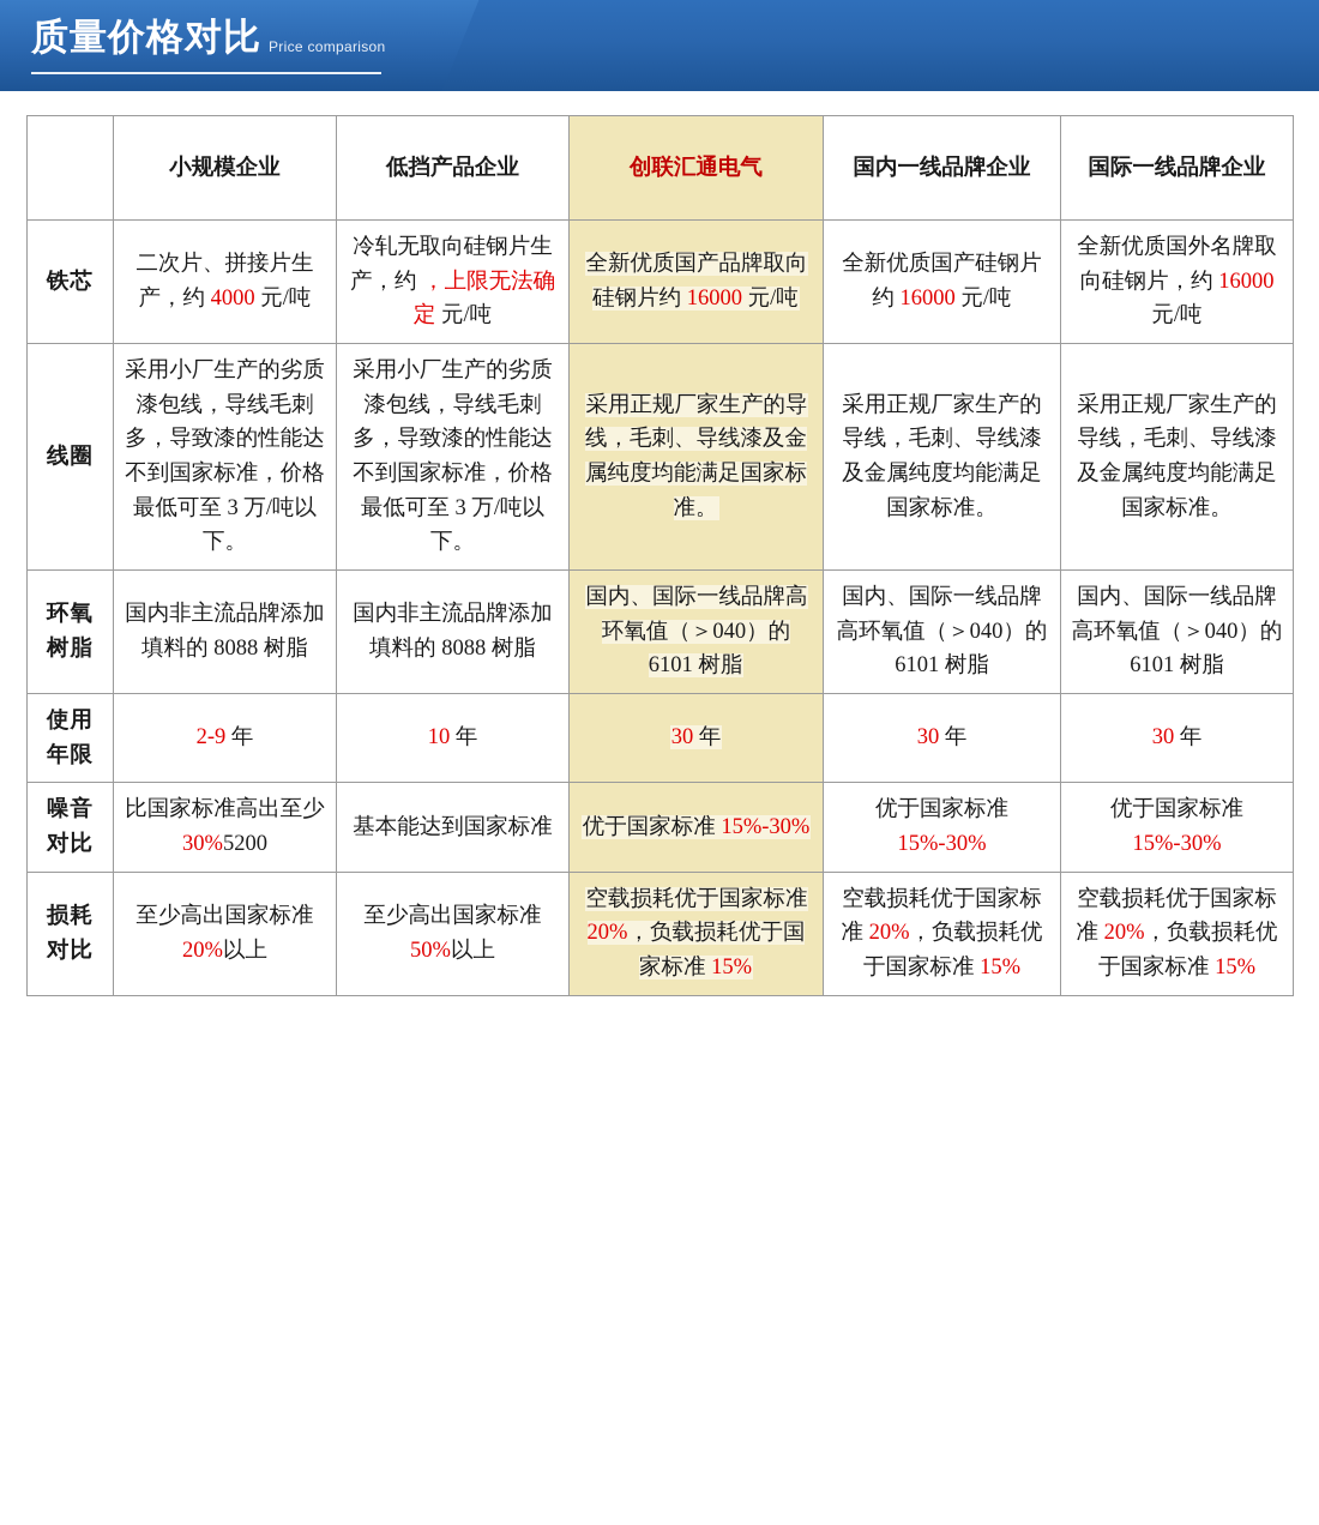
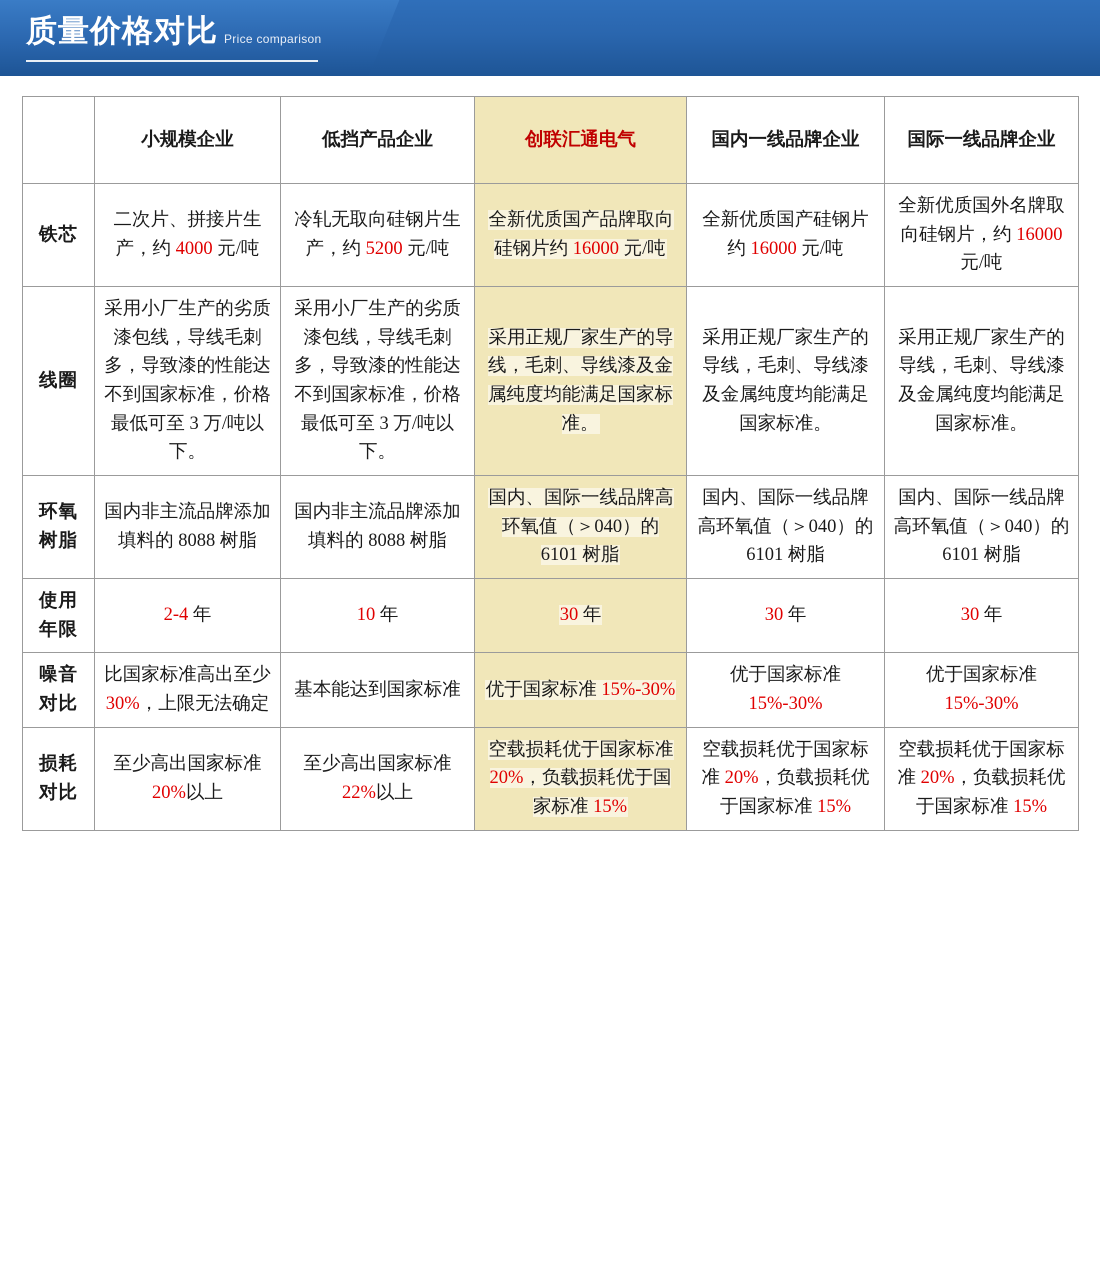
  质量价格对比
  Price comparison
  	小规模企业	低挡产品企业	创联汇通电气	国内一线品牌企业	国际一线品牌企业
- 铁芯	二次片、拼接片生产，约 4000 元/吨	冷轧无取向硅钢片生产，约 ，上限无法确定 元/吨	全新优质国产品牌取向硅钢片约 16000 元/吨	全新优质国产硅钢片约 16000 元/吨	全新优质国外名牌取向硅钢片，约 16000 元/吨
+ 铁芯	二次片、拼接片生产，约 4000 元/吨	冷轧无取向硅钢片生产，约 5200 元/吨	全新优质国产品牌取向硅钢片约 16000 元/吨	全新优质国产硅钢片约 16000 元/吨	全新优质国外名牌取向硅钢片，约 16000 元/吨
  线圈	采用小厂生产的劣质漆包线，导线毛刺多，导致漆的性能达不到国家标准，价格最低可至 3 万/吨以下。	采用小厂生产的劣质漆包线，导线毛刺多，导致漆的性能达不到国家标准，价格最低可至 3 万/吨以下。	采用正规厂家生产的导线，毛刺、导线漆及金属纯度均能满足国家标准。	采用正规厂家生产的导线，毛刺、导线漆及金属纯度均能满足国家标准。	采用正规厂家生产的导线，毛刺、导线漆及金属纯度均能满足国家标准。
  环氧树脂	国内非主流品牌添加填料的 8088 树脂	国内非主流品牌添加填料的 8088 树脂	国内、国际一线品牌高环氧值（＞040）的 6101 树脂	国内、国际一线品牌高环氧值（＞040）的 6101 树脂	国内、国际一线品牌高环氧值（＞040）的 6101 树脂
- 使用年限	2-9 年	10 年	30 年	30 年	30 年
+ 使用年限	2-4 年	10 年	30 年	30 年	30 年
- 噪音对比	比国家标准高出至少 30%5200	基本能达到国家标准	优于国家标准 15%-30%	优于国家标准 15%-30%	优于国家标准 15%-30%
+ 噪音对比	比国家标准高出至少 30%，上限无法确定	基本能达到国家标准	优于国家标准 15%-30%	优于国家标准 15%-30%	优于国家标准 15%-30%
- 损耗对比	至少高出国家标准 20%以上	至少高出国家标准 50%以上	空载损耗优于国家标准 20%，负载损耗优于国家标准 15%	空载损耗优于国家标准 20%，负载损耗优于国家标准 15%	空载损耗优于国家标准 20%，负载损耗优于国家标准 15%
+ 损耗对比	至少高出国家标准 20%以上	至少高出国家标准 22%以上	空载损耗优于国家标准 20%，负载损耗优于国家标准 15%	空载损耗优于国家标准 20%，负载损耗优于国家标准 15%	空载损耗优于国家标准 20%，负载损耗优于国家标准 15%
